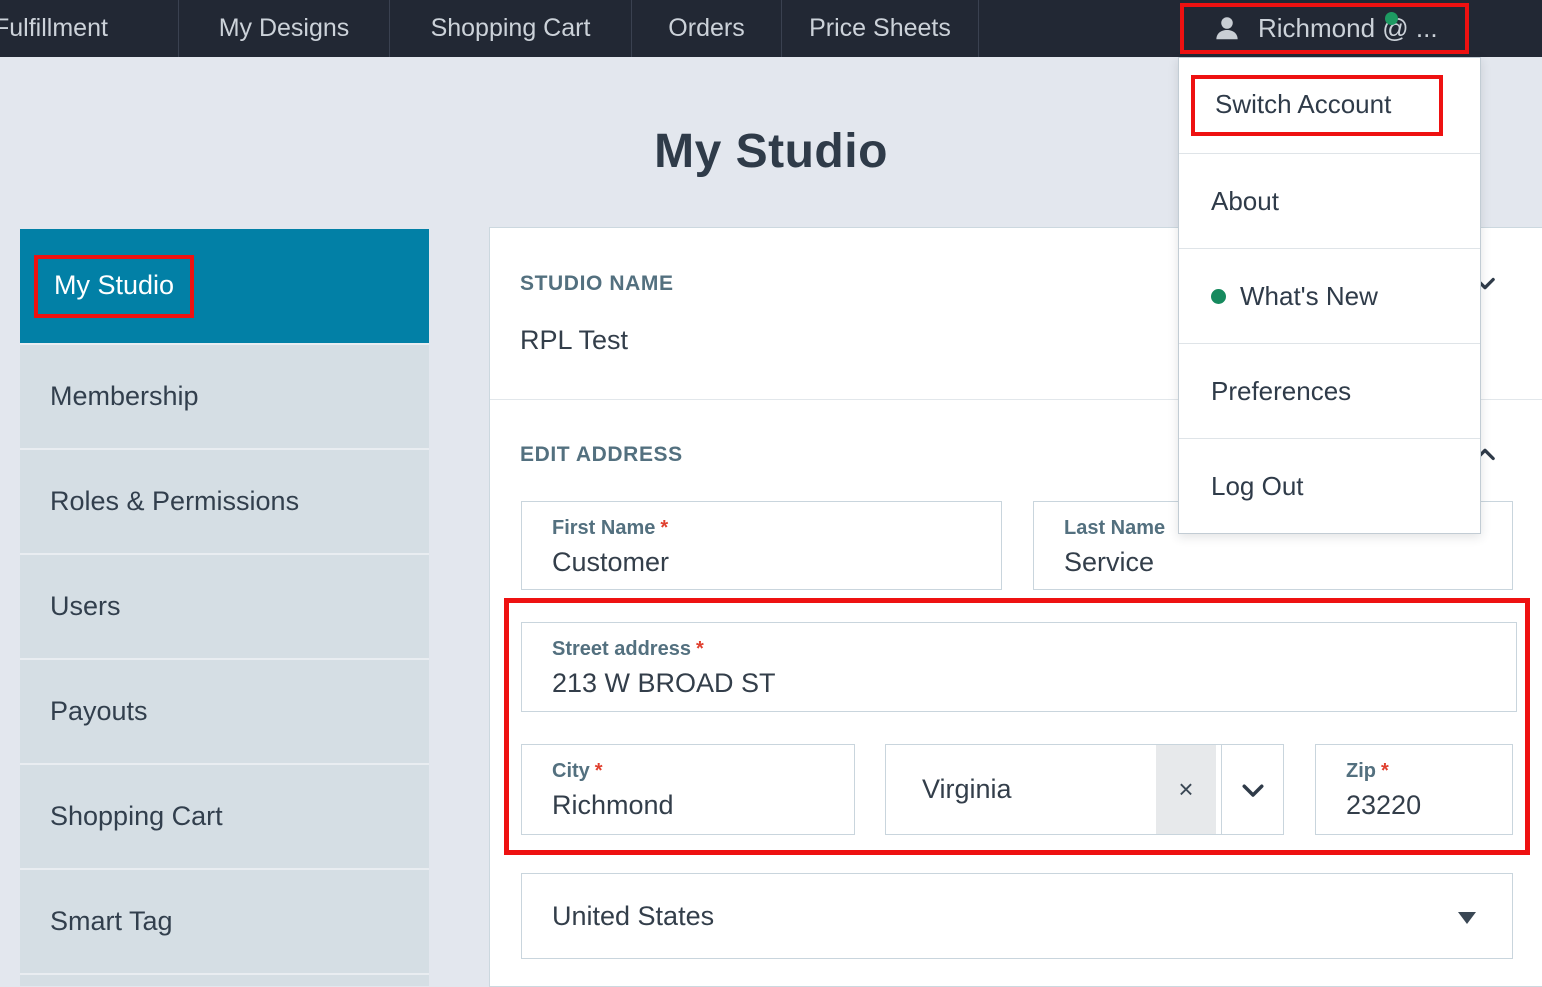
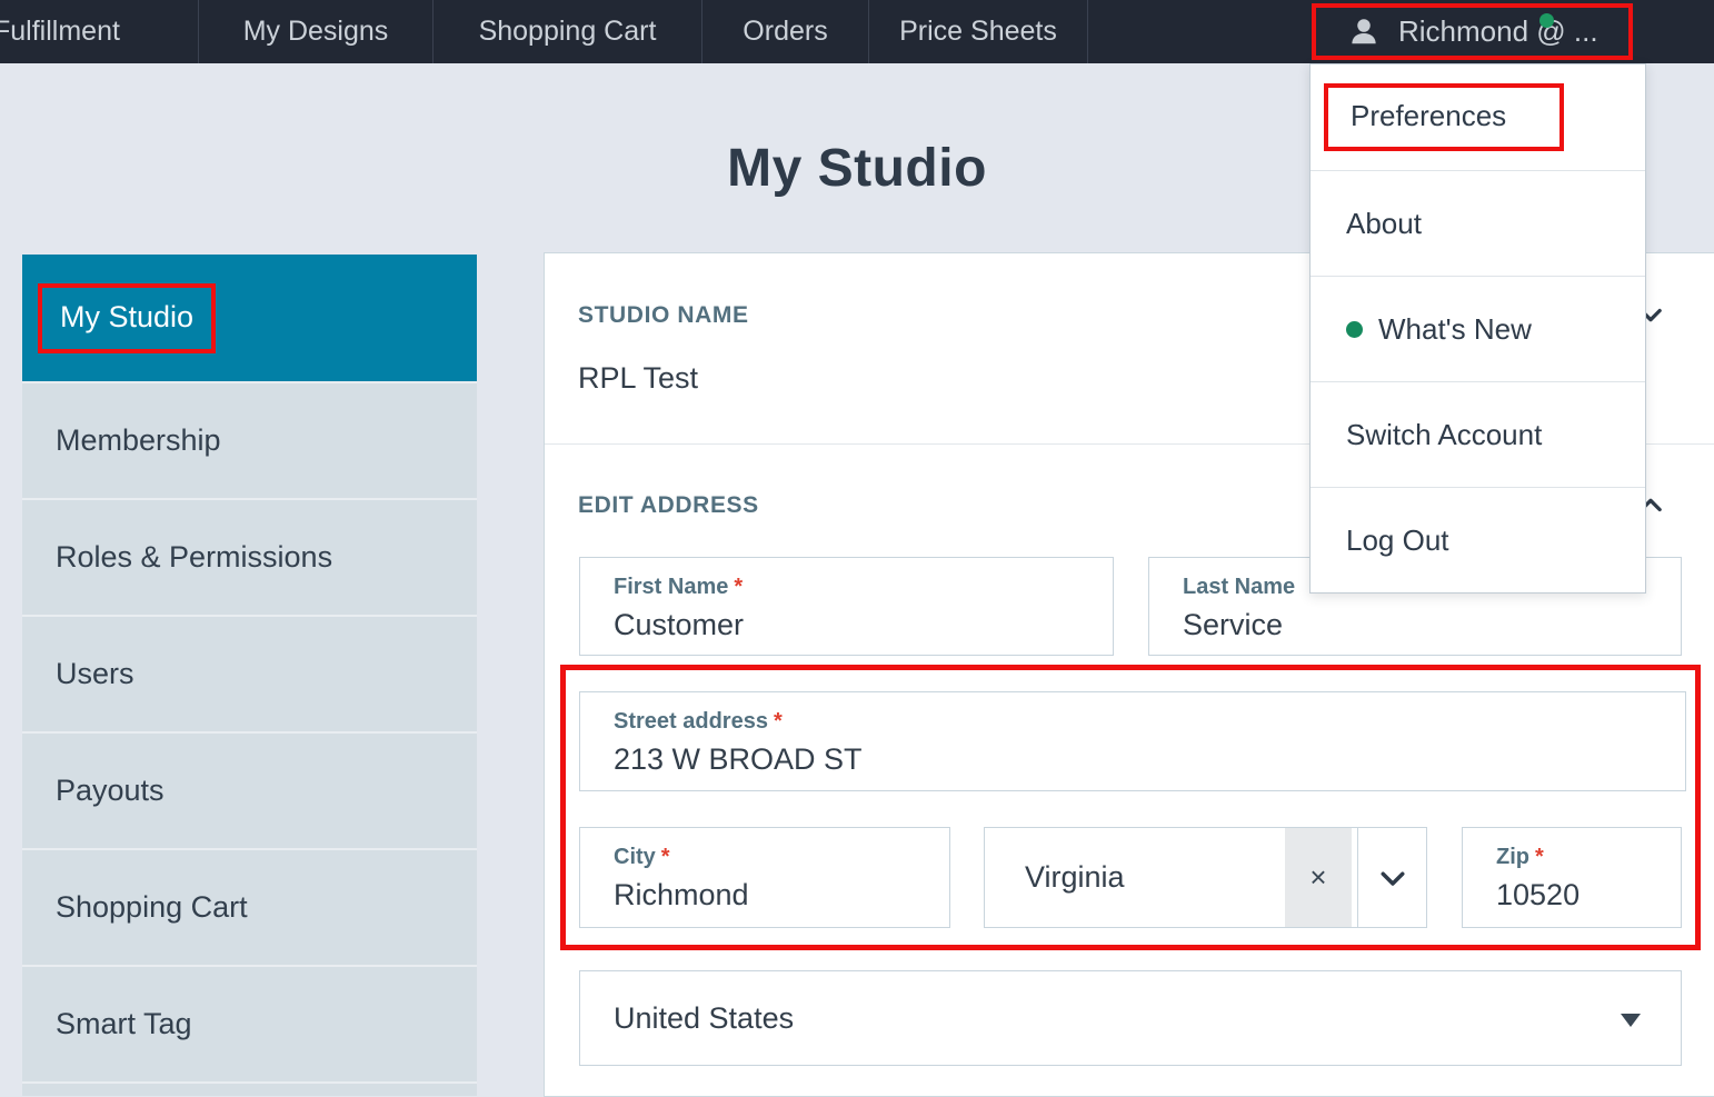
  Fulfillment
  My Designs
  Shopping Cart
  Orders
  Price Sheets
  Richmond @ ...
- Switch Account
+ Preferences
  About
  What's New
- Preferences
+ Switch Account
  Log Out
  My Studio
  My Studio
  Membership
  Roles & Permissions
  Users
  Payouts
  Shopping Cart
  Smart Tag
  STUDIO NAME
  RPL Test
  EDIT ADDRESS
  First Name *
  Customer
  Last Name
  Service
  Street address *
  213 W BROAD ST
  City *
  Richmond
  Virginia
  ×
  Zip *
- 23220
+ 10520
  United States
